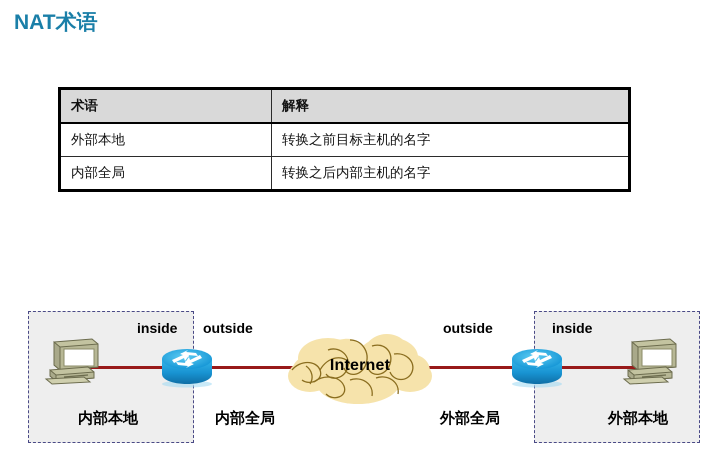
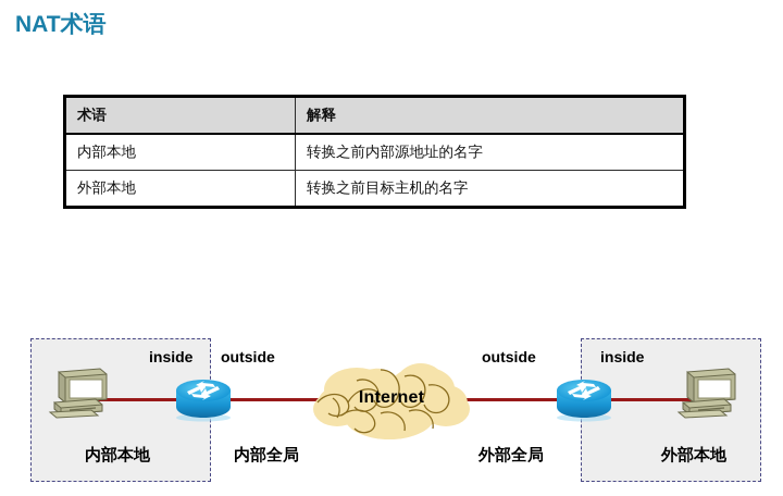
  NAT术语
  术语	解释
+ 内部本地	转换之前内部源地址的名字
  外部本地	转换之前目标主机的名字
- 内部全局	转换之后内部主机的名字
  Internet
  inside
  outside
  outside
  inside
  内部本地
  内部全局
  外部全局
  外部本地
